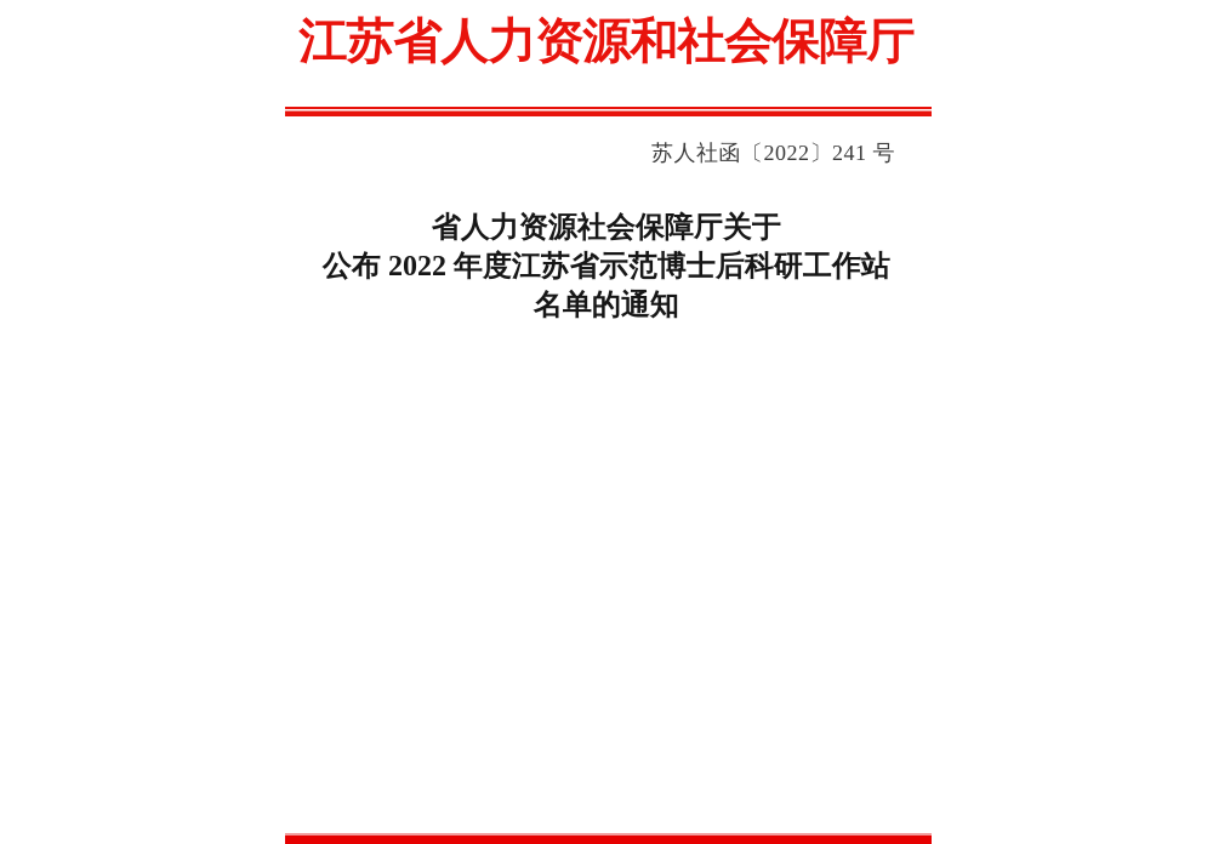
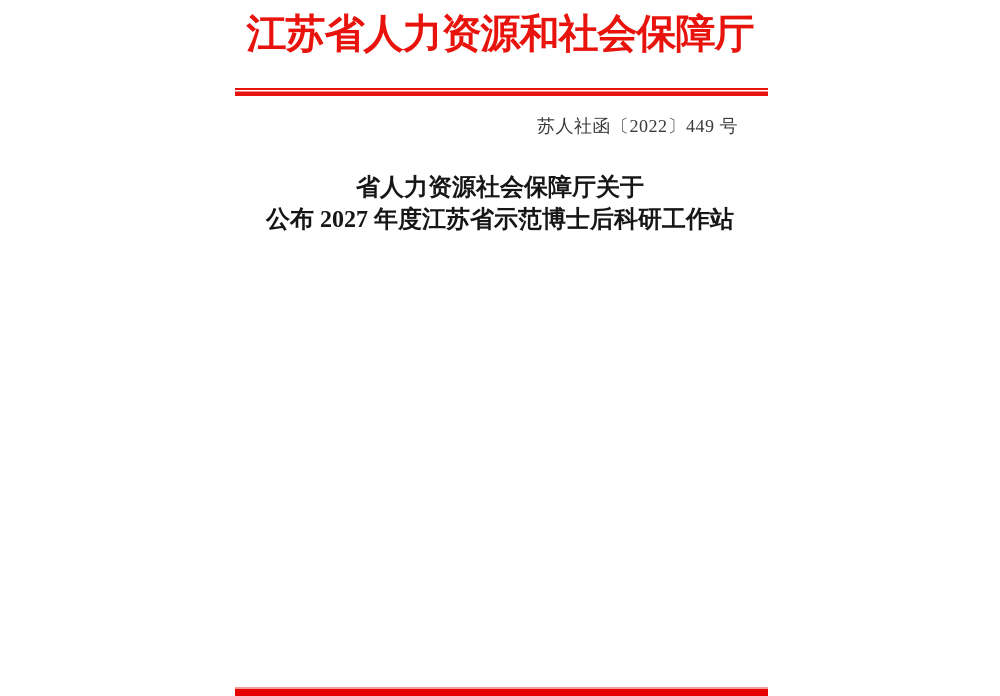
  江苏省人力资源和社会保障厅
- 苏人社函〔2022〕241 号
+ 苏人社函〔2022〕449 号
  省人力资源社会保障厅关于
- 公布 2022 年度江苏省示范博士后科研工作站
+ 公布 2027 年度江苏省示范博士后科研工作站
- 名单的通知
